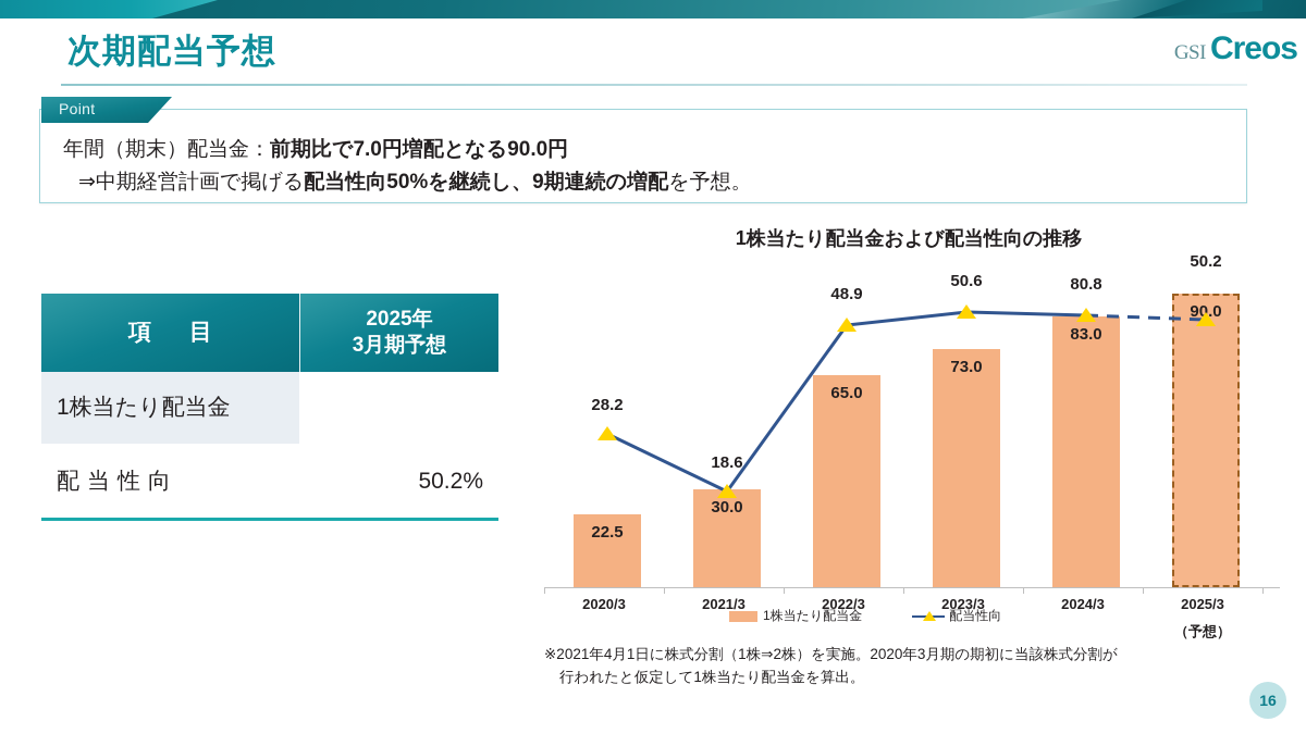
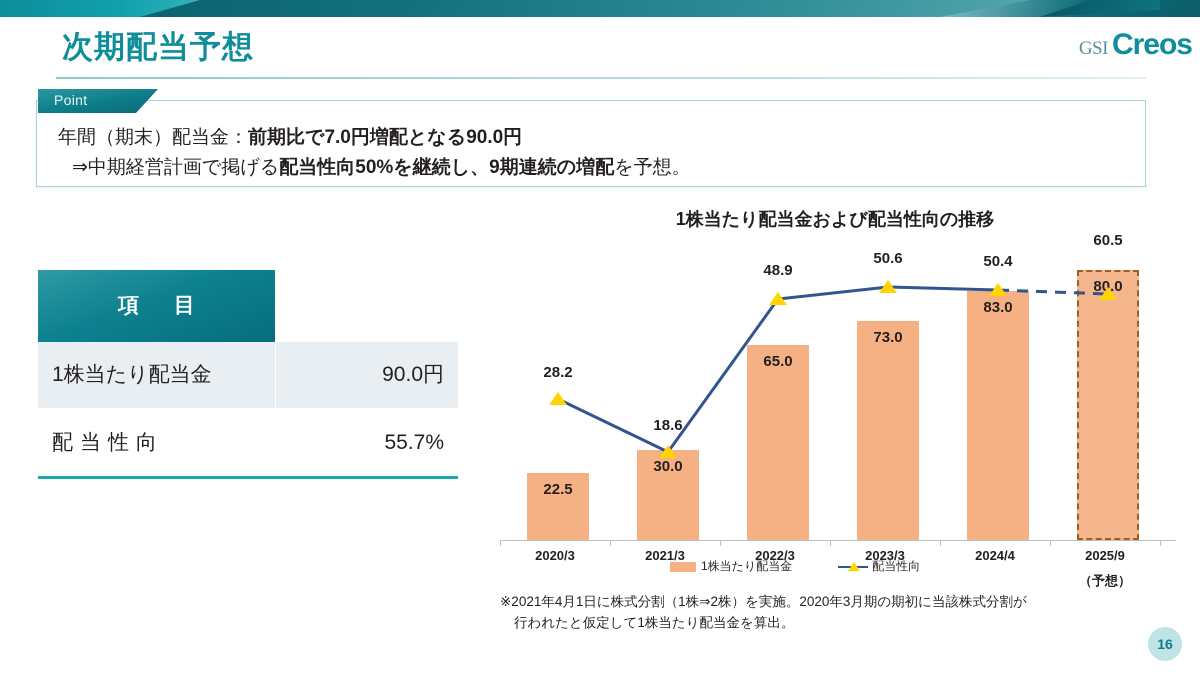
  次期配当予想
  GSI
  Creos
  Point
  年間（期末）配当金：前期比で7.0円増配となる90.0円
  ⇒中期経営計画で掲げる配当性向50%を継続し、9期連続の増配を予想。
  項 目
- 2025年
- 3月期予想
  1株当たり配当金
+ 90.0円
  配当性向
- 50.2%
+ 55.7%
  1株当たり配当金および配当性向の推移
  22.5
  30.0
  65.0
  73.0
  83.0
- 90.0
+ 80.0
  28.2
  18.6
  48.9
  50.6
- 80.8
+ 50.4
- 50.2
+ 60.5
  2020/3
  2021/3
  2022/3
  2023/3
- 2024/3
+ 2024/4
- 2025/3
+ 2025/9
  （予想）
  1株当たり配当金
  配当性向
  ※2021年4月1日に株式分割（1株⇒2株）を実施。2020年3月期の期初に当該株式分割が
  行われたと仮定して1株当たり配当金を算出。
  16
